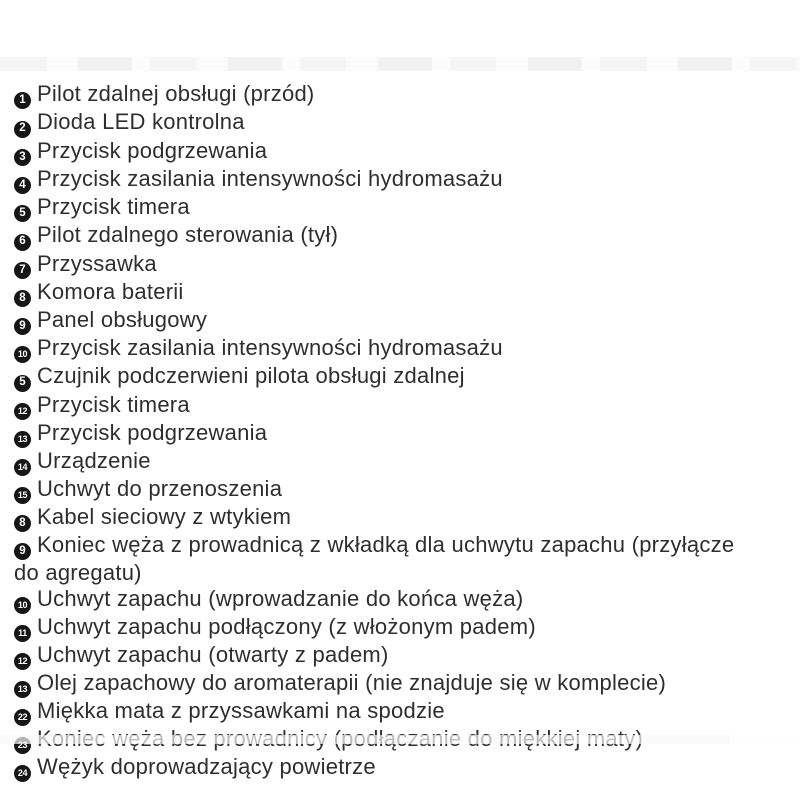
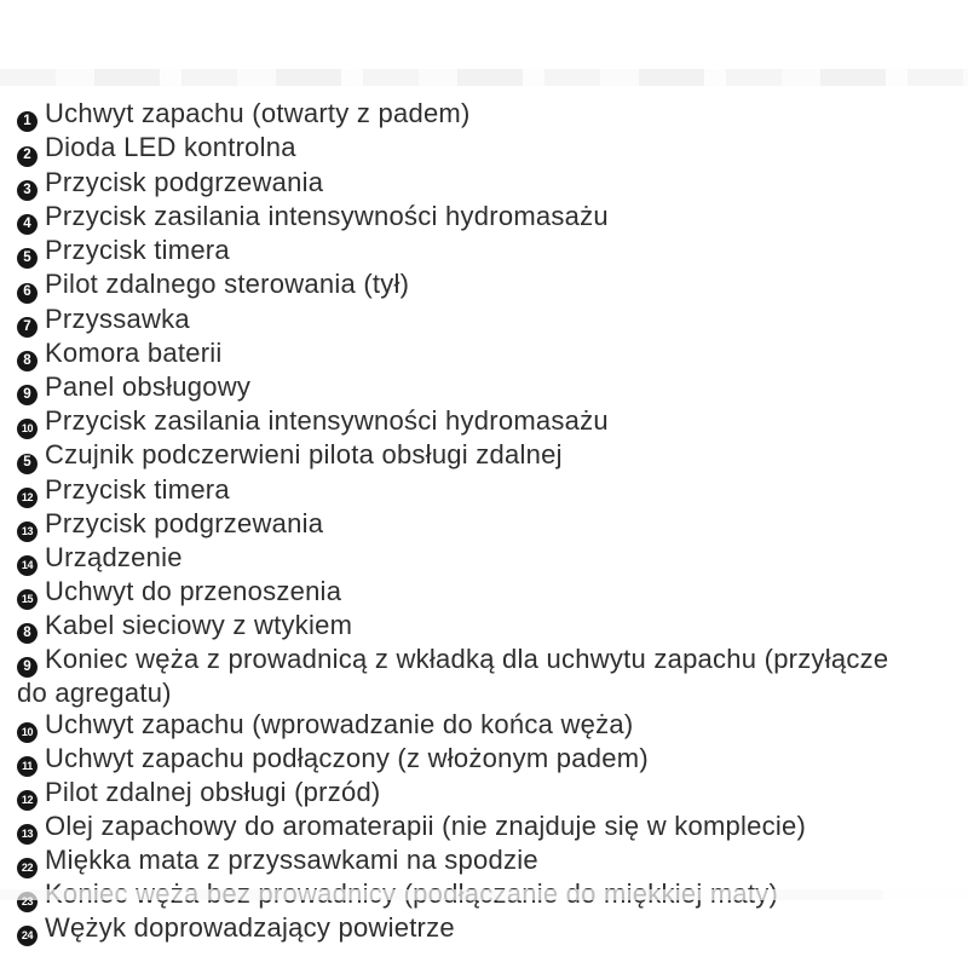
- 1Pilot zdalnej obsługi (przód)
+ 1Uchwyt zapachu (otwarty z padem)
  2Dioda LED kontrolna
  3Przycisk podgrzewania
  4Przycisk zasilania intensywności hydromasażu
  5Przycisk timera
  6Pilot zdalnego sterowania (tył)
  7Przyssawka
  8Komora baterii
  9Panel obsługowy
  10Przycisk zasilania intensywności hydromasażu
  5Czujnik podczerwieni pilota obsługi zdalnej
  12Przycisk timera
  13Przycisk podgrzewania
  14Urządzenie
  15Uchwyt do przenoszenia
  8Kabel sieciowy z wtykiem
  9Koniec węża z prowadnicą z wkładką dla uchwytu zapachu (przyłącze do agregatu)
  10Uchwyt zapachu (wprowadzanie do końca węża)
  11Uchwyt zapachu podłączony (z włożonym padem)
- 12Uchwyt zapachu (otwarty z padem)
+ 12Pilot zdalnej obsługi (przód)
  13Olej zapachowy do aromaterapii (nie znajduje się w komplecie)
  22Miękka mata z przyssawkami na spodzie
  23Koniec węża bez prowadnicy (podłączanie do miękkiej maty)
  24Wężyk doprowadzający powietrze
